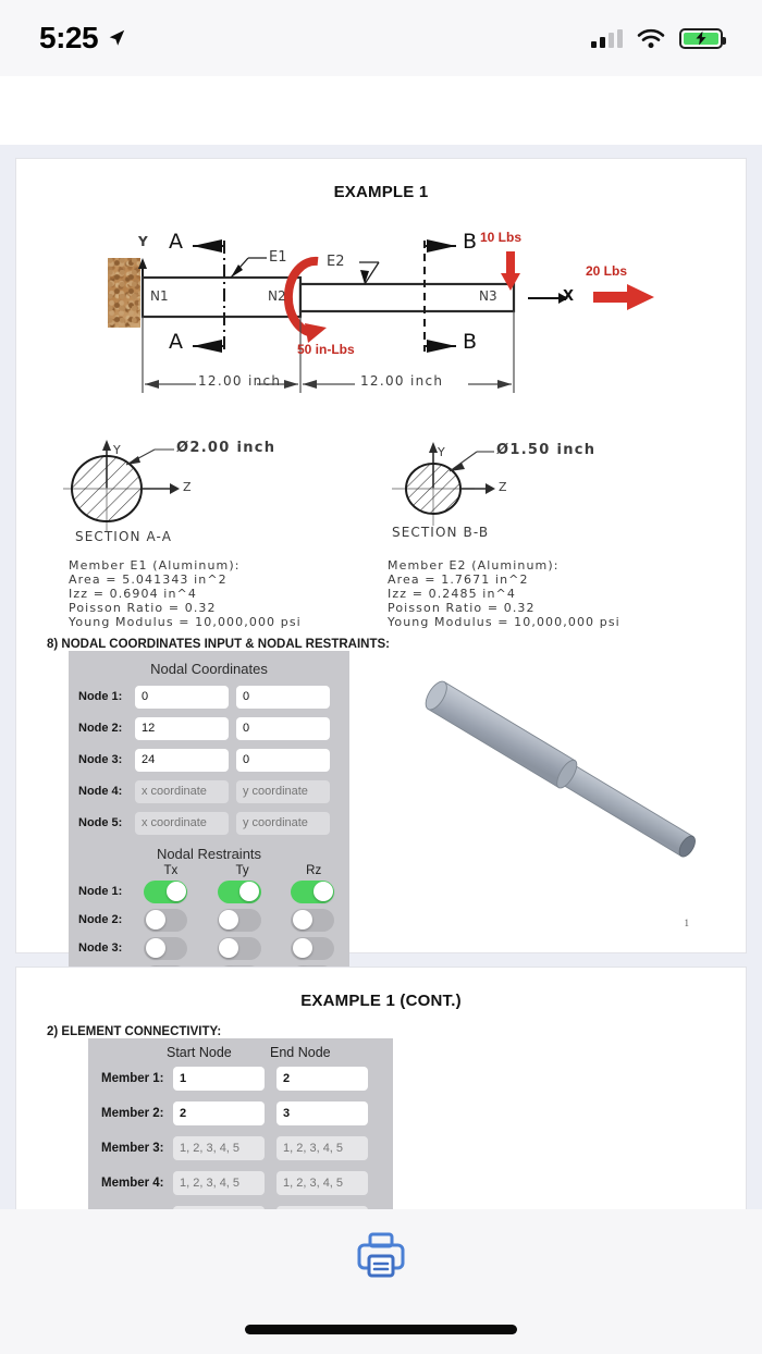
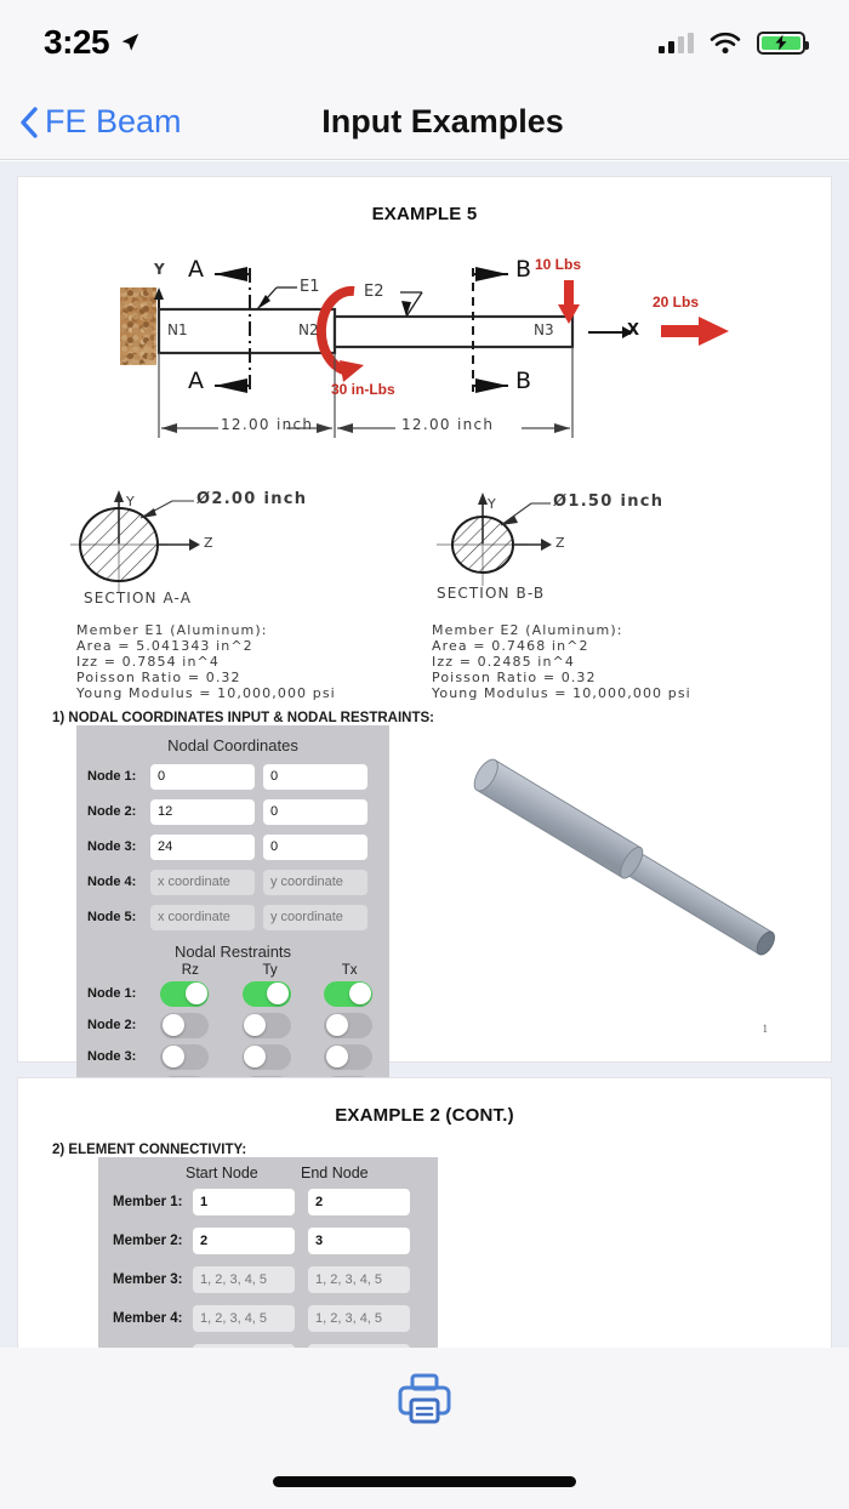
- 5:25
+ 3:25
+ FE Beam
+ Input Examples
- EXAMPLE 1
+ EXAMPLE 5
  Y
  X
  N1
  N2
  N3
  E1
  E2
  A
  A
  B
  B
  10 Lbs
  20 Lbs
- 50 in-Lbs
+ 30 in-Lbs
  12.00 inch
  12.00 inch
  Y
  Z
  Ø2.00 inch
  SECTION A-A
  Y
  Z
  Ø1.50 inch
  SECTION B-B
  Member E1 (Aluminum):
  Area = 5.041343 in^2
- Izz = 0.6904 in^4
+ Izz = 0.7854 in^4
  Poisson Ratio = 0.32
  Young Modulus = 10,000,000 psi
  Member E2 (Aluminum):
- Area = 1.7671 in^2
+ Area = 0.7468 in^2
  Izz = 0.2485 in^4
  Poisson Ratio = 0.32
  Young Modulus = 10,000,000 psi
- 8) NODAL COORDINATES INPUT & NODAL RESTRAINTS:
+ 1) NODAL COORDINATES INPUT & NODAL RESTRAINTS:
  Nodal Coordinates
  Node 1:
  0
  0
  Node 2:
  12
  0
  Node 3:
  24
  0
  Node 4:
  x coordinate
  y coordinate
  Node 5:
  x coordinate
  y coordinate
  Nodal Restraints
- Tx
+ Rz
  Ty
- Rz
+ Tx
  Node 1:
  Node 2:
  Node 3:
  1
- EXAMPLE 1 (CONT.)
+ EXAMPLE 2 (CONT.)
  2) ELEMENT CONNECTIVITY:
  Start Node
  End Node
  Member 1:
  1
  2
  Member 2:
  2
  3
  Member 3:
  1, 2, 3, 4, 5
  1, 2, 3, 4, 5
  Member 4:
  1, 2, 3, 4, 5
  1, 2, 3, 4, 5
